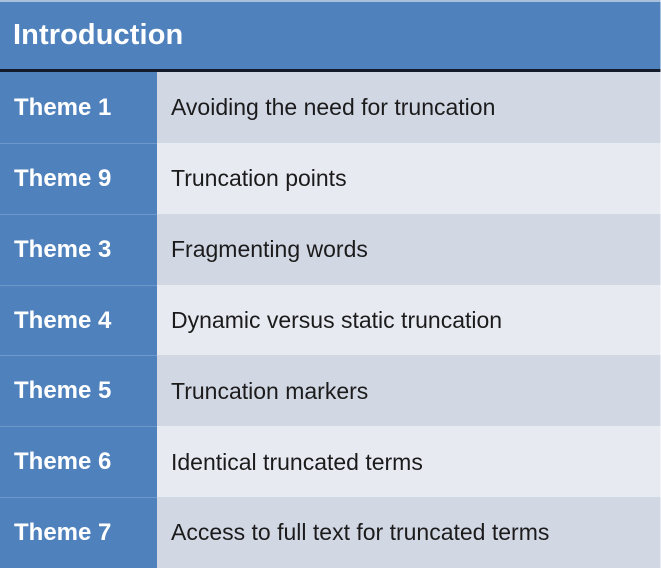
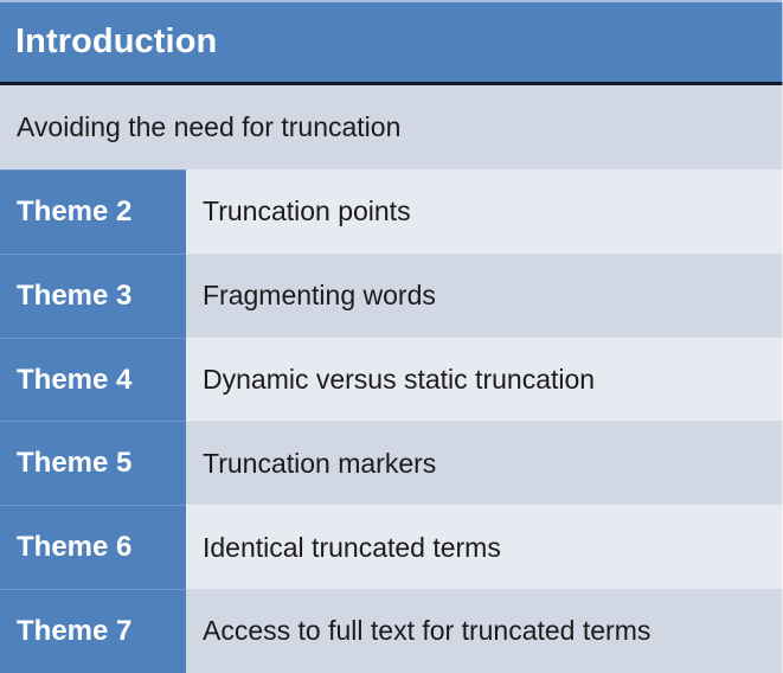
  Introduction
- Theme 1
  Avoiding the need for truncation
- Theme 9
+ Theme 2
  Truncation points
  Theme 3
  Fragmenting words
  Theme 4
  Dynamic versus static truncation
  Theme 5
  Truncation markers
  Theme 6
  Identical truncated terms
  Theme 7
  Access to full text for truncated terms
